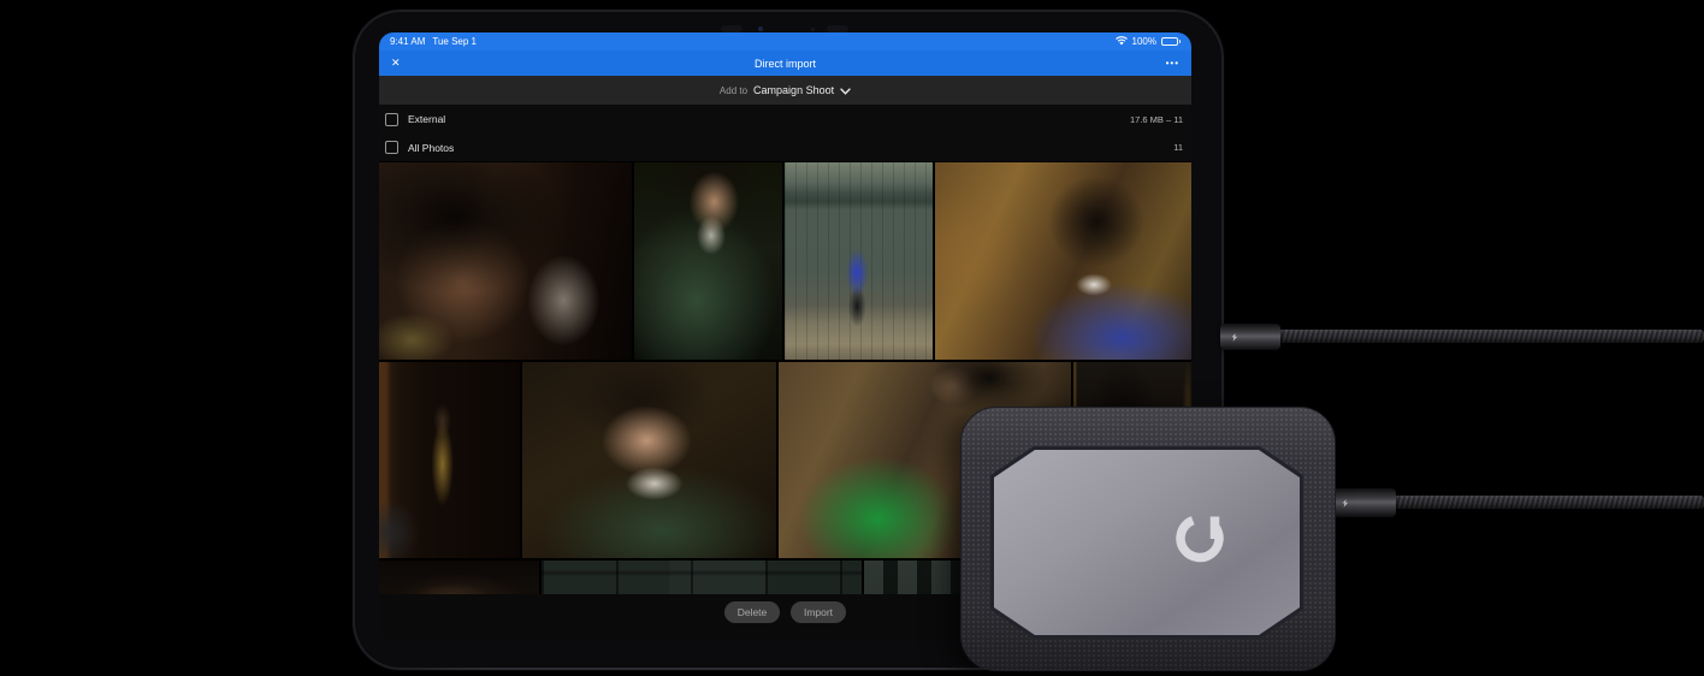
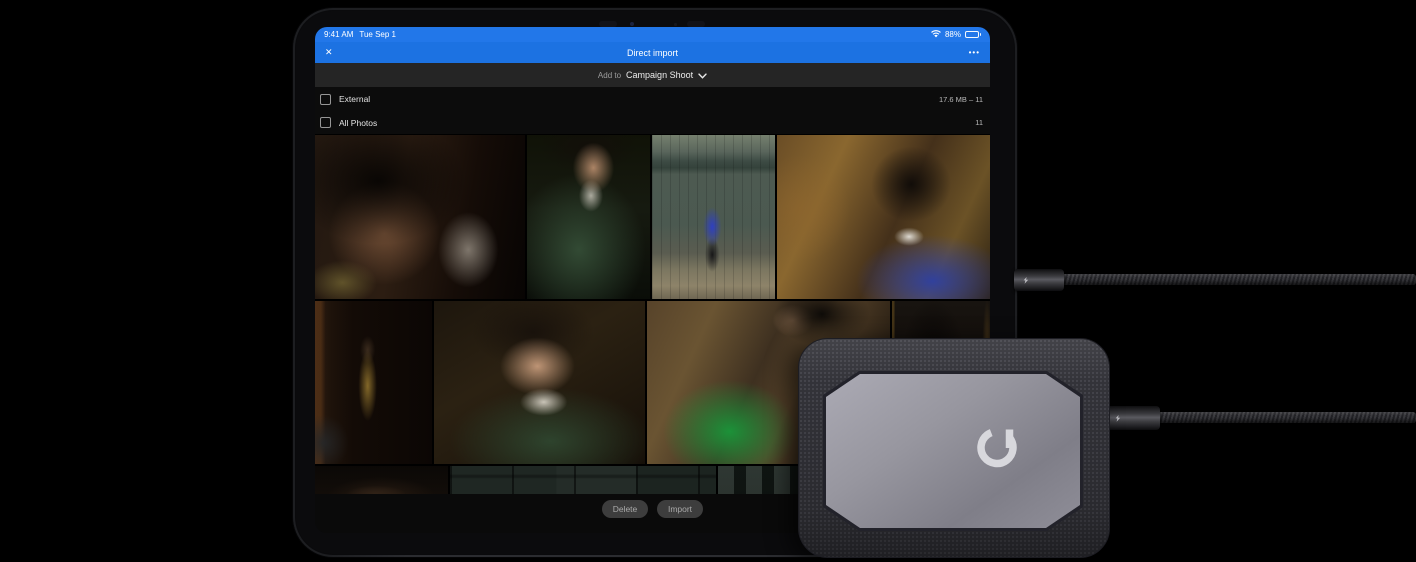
  9:41 AM Tue Sep 1
- 100%
+ 88%
  ✕
  Direct import
  •••
  Add to
  Campaign Shoot
  External
  17.6 MB – 11
  All Photos
  11
  Delete
  Import
